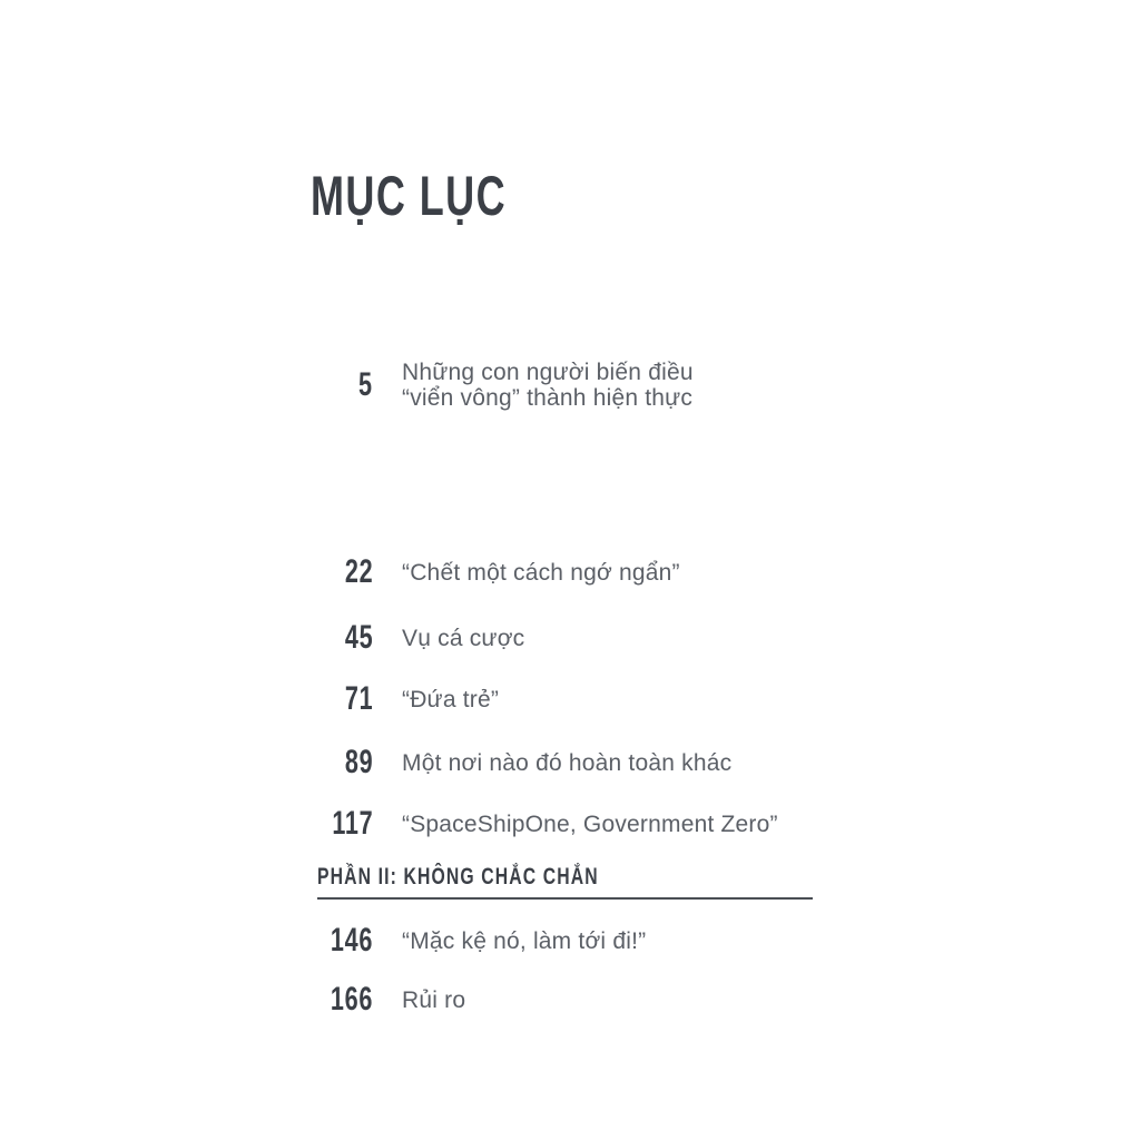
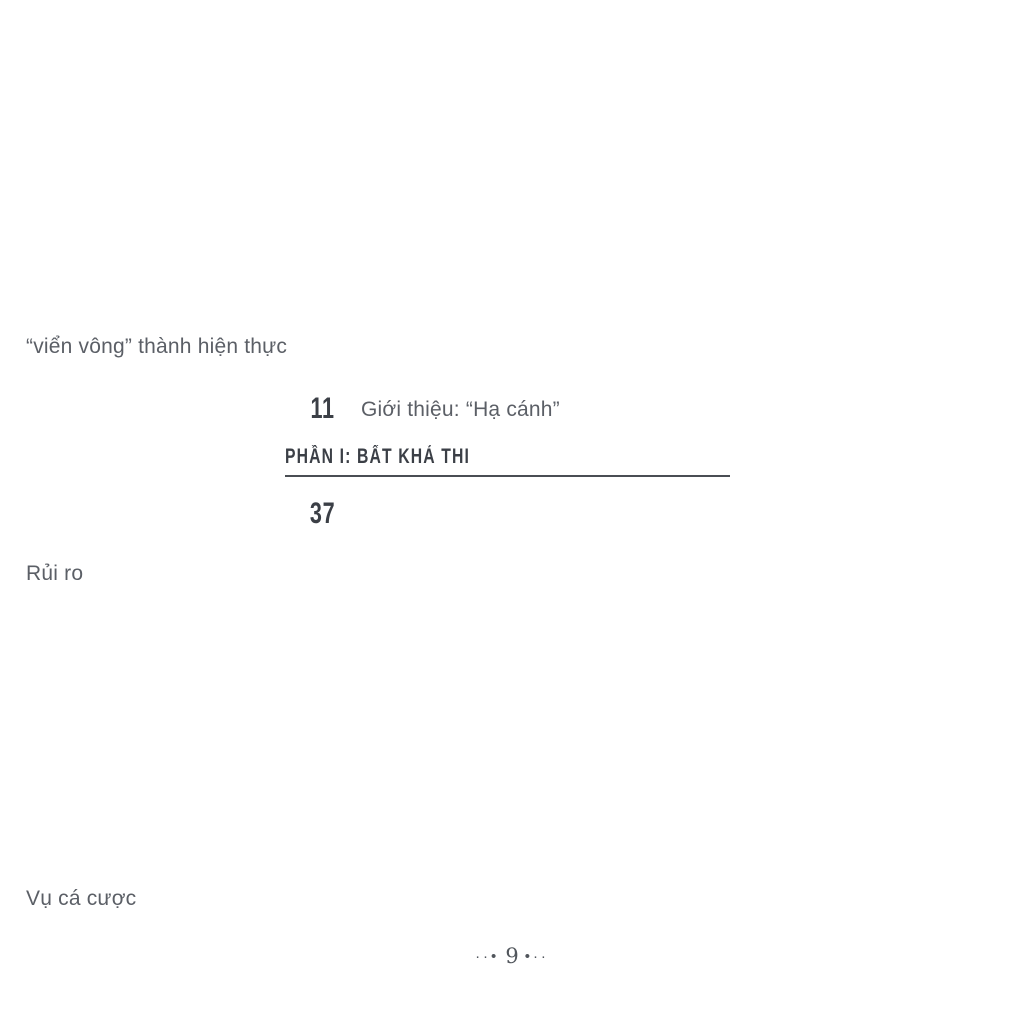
- MỤC LỤC
- 5
- Những con người biến điều
  “viển vông” thành hiện thực
+ 11
+ Giới thiệu: “Hạ cánh”
+ PHẦN I: BẤT KHẢ THI
- 22
+ 37
- “Chết một cách ngớ ngẩn”
- 45
- Vụ cá cược
+ Rủi ro
- 71
- “Đứa trẻ”
- 89
- Một nơi nào đó hoàn toàn khác
- 117
- “SpaceShipOne, Government Zero”
- PHẦN II: KHÔNG CHẮC CHẮN
- 146
- “Mặc kệ nó, làm tới đi!”
- 166
- Rủi ro
+ Vụ cá cược
+ ··• 9 •··
